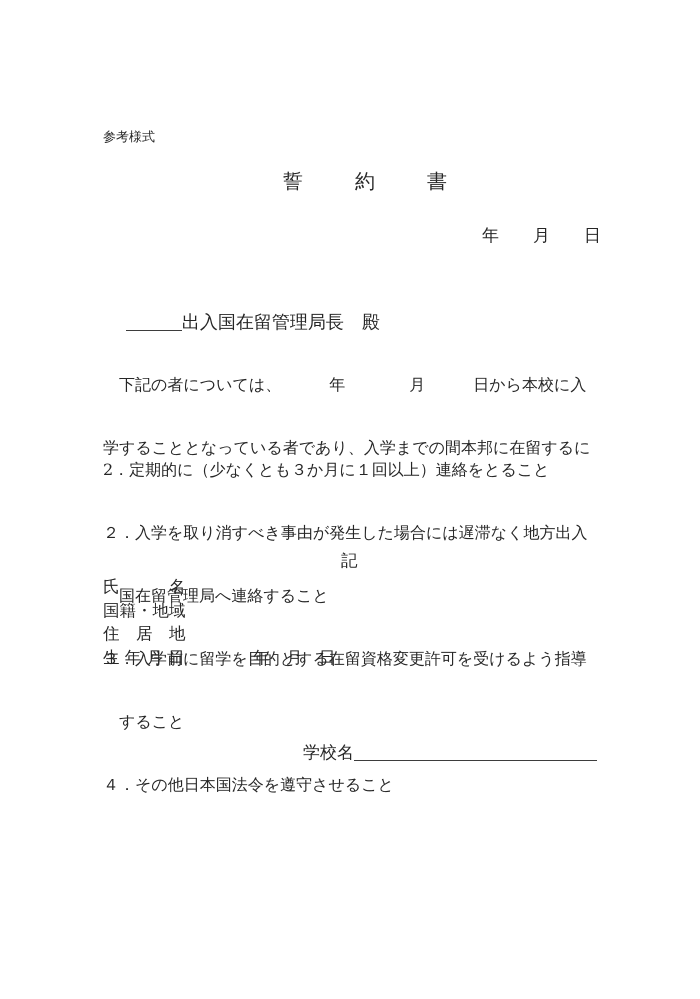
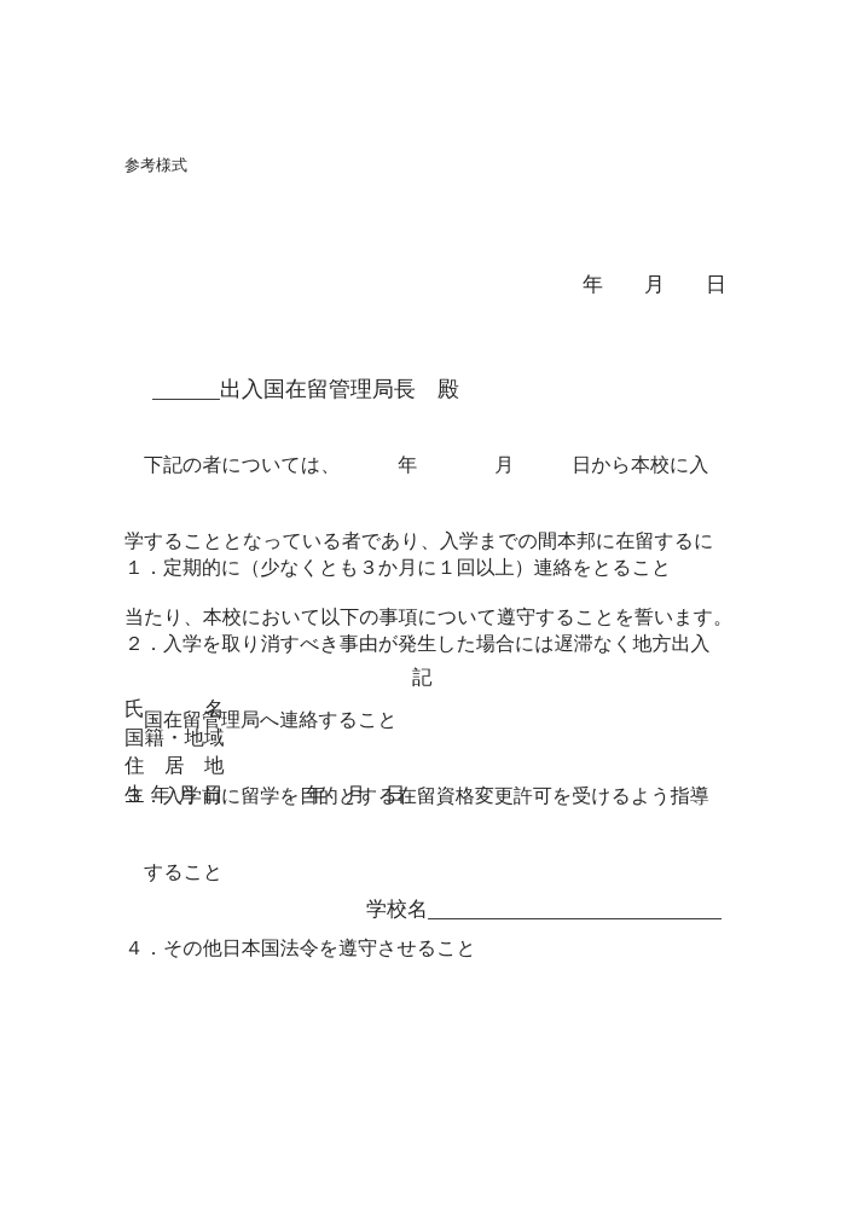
  参考様式
- 誓 約 書
  年 月 日
  出入国在留管理局長 殿
  下記の者については、 年 月 日から本校に入
  学することとなっている者であり、入学までの間本邦に在留するに
+ 当たり、本校において以下の事項について遵守することを誓います。
- 2．定期的に（少なくとも３か月に１回以上）連絡をとること
+ １．定期的に（少なくとも３か月に１回以上）連絡をとること
  ２．入学を取り消すべき事由が発生した場合には遅滞なく地方出入
  国在留管理局へ連絡すること
  ３．入学前に留学を目的とする在留資格変更許可を受けるよう指導
  すること
  ４．その他日本国法令を遵守させること
  記
  氏 名
  国籍・地域
  住 居 地
  生 年 月 日
  年 月 日
  学校名
